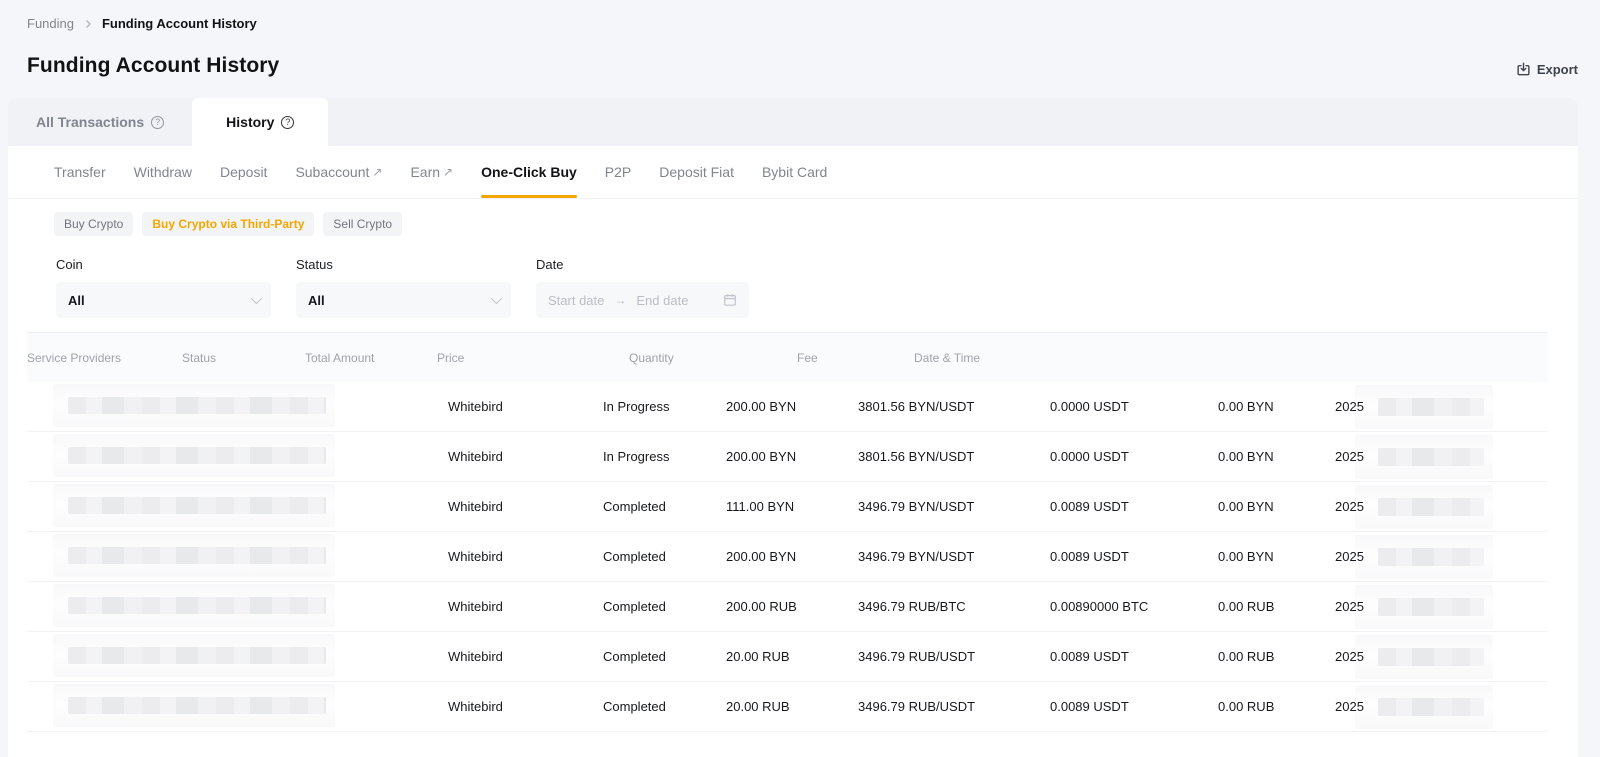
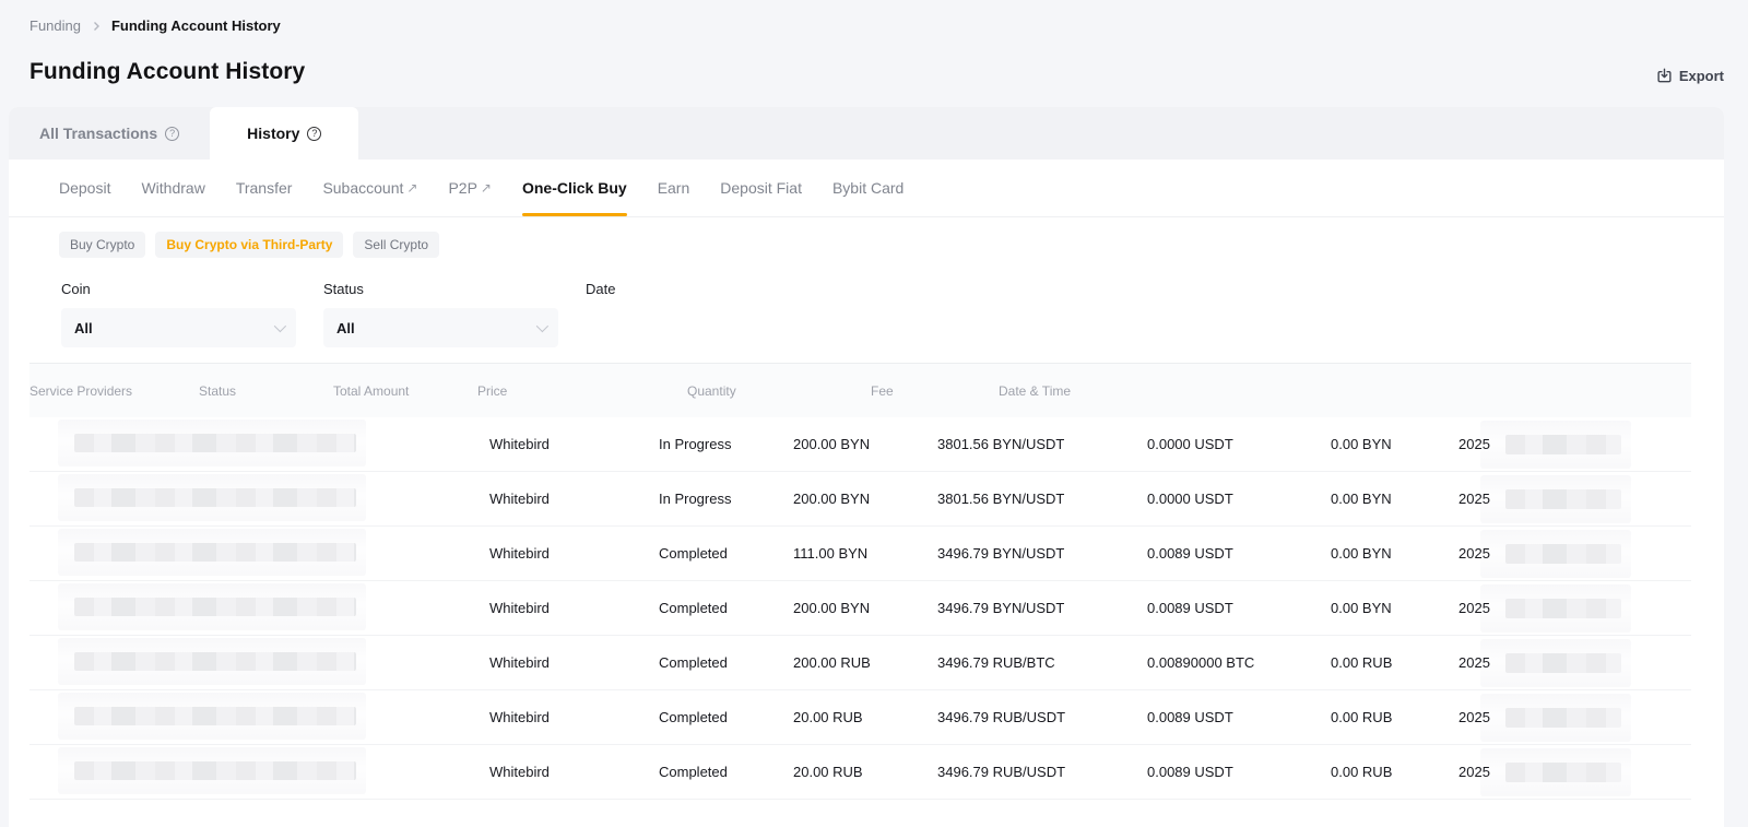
  Funding
  Funding Account History
  Funding Account History
  Export
  All Transactions
  ?
  History
  ?
- Transfer
+ Deposit
  Withdraw
- Deposit
+ Transfer
  Subaccount
  ↗
- Earn
+ P2P
  ↗
  One-Click Buy
- P2P
+ Earn
  Deposit Fiat
  Bybit Card
  Buy Crypto
  Buy Crypto via Third-Party
  Sell Crypto
  Coin
  All
  Status
  All
  Date
- Start date
- →
- End date
  Service Providers
  Status
  Total Amount
  Price
  Quantity
  Fee
  Date & Time
  Whitebird
  In Progress
  200.00 BYN
  3801.56 BYN/USDT
  0.0000 USDT
  0.00 BYN
  2025
  Whitebird
  In Progress
  200.00 BYN
  3801.56 BYN/USDT
  0.0000 USDT
  0.00 BYN
  2025
  Whitebird
  Completed
  111.00 BYN
  3496.79 BYN/USDT
  0.0089 USDT
  0.00 BYN
  2025
  Whitebird
  Completed
  200.00 BYN
  3496.79 BYN/USDT
  0.0089 USDT
  0.00 BYN
  2025
  Whitebird
  Completed
  200.00 RUB
  3496.79 RUB/BTC
  0.00890000 BTC
  0.00 RUB
  2025
  Whitebird
  Completed
  20.00 RUB
  3496.79 RUB/USDT
  0.0089 USDT
  0.00 RUB
  2025
  Whitebird
  Completed
  20.00 RUB
  3496.79 RUB/USDT
  0.0089 USDT
  0.00 RUB
  2025
